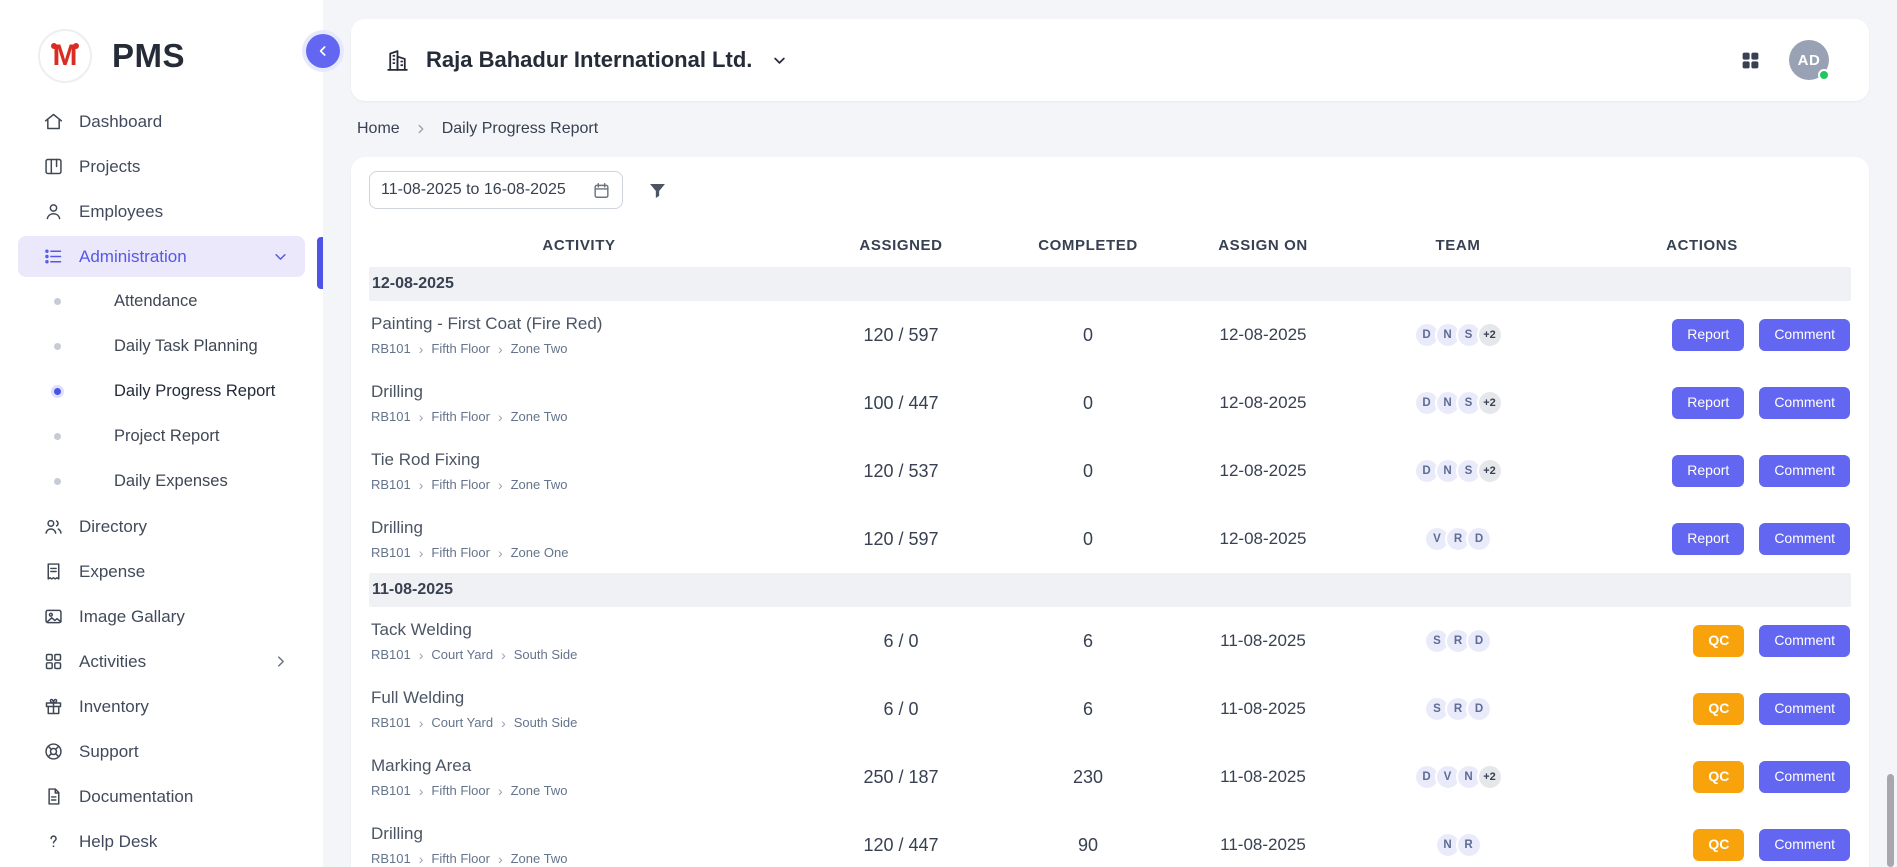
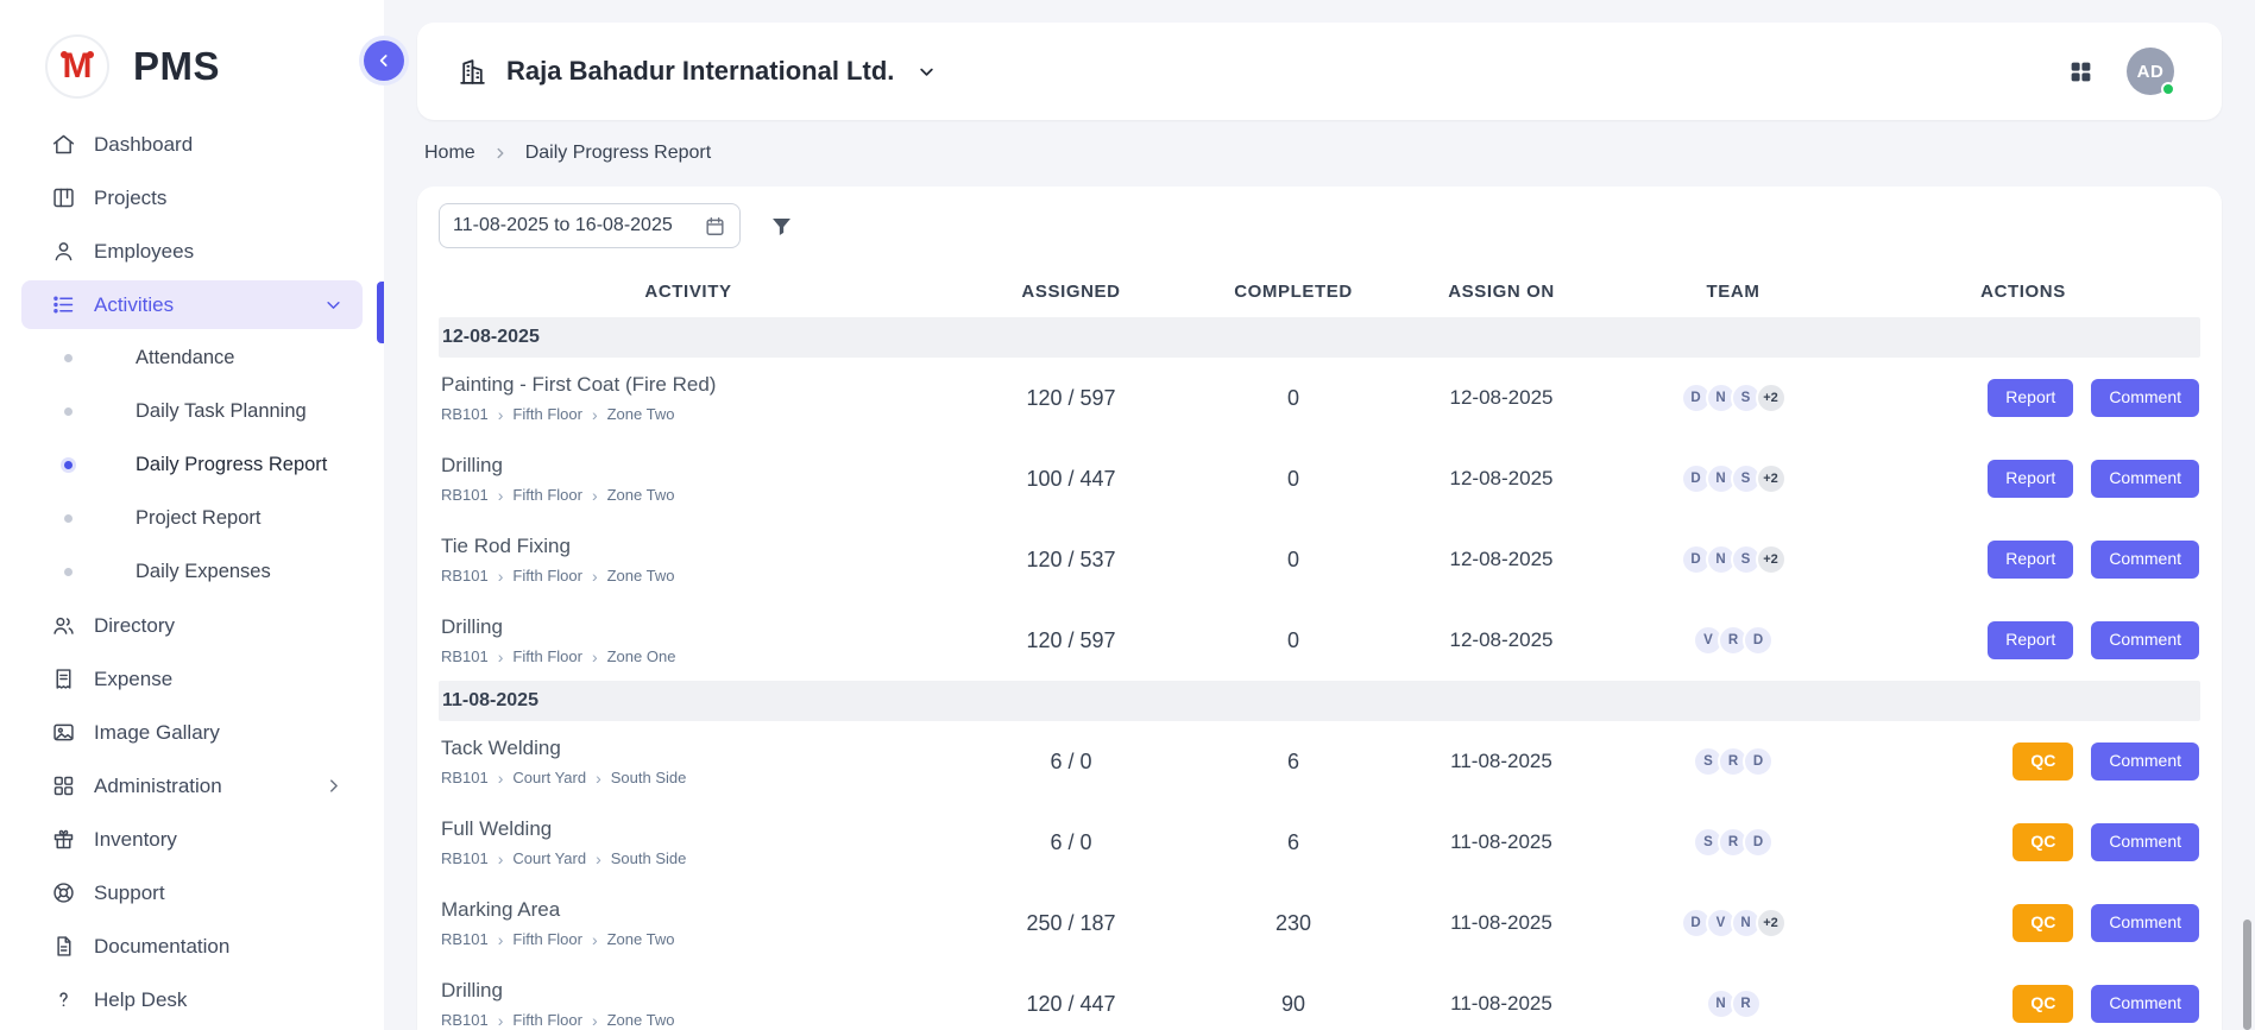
  M
  PMS
  Dashboard
  Projects
  Employees
- Administration
+ Activities
  Attendance
  Daily Task Planning
  Daily Progress Report
  Project Report
  Daily Expenses
  Directory
  Expense
  Image Gallary
- Activities
+ Administration
  Inventory
  Support
  Documentation
  Help Desk
  Raja Bahadur International Ltd.
  AD
  Home
  Daily Progress Report
  11-08-2025 to 16-08-2025
  ACTIVITY
  ASSIGNED
  COMPLETED
  ASSIGN ON
  TEAM
  ACTIONS
  12-08-2025
  Painting - First Coat (Fire Red)
  RB101
  ›
  Fifth Floor
  ›
  Zone Two
  120 / 597
  0
  12-08-2025
  D
  N
  S
  +2
  Report
  Comment
  Drilling
  RB101
  ›
  Fifth Floor
  ›
  Zone Two
  100 / 447
  0
  12-08-2025
  D
  N
  S
  +2
  Report
  Comment
  Tie Rod Fixing
  RB101
  ›
  Fifth Floor
  ›
  Zone Two
  120 / 537
  0
  12-08-2025
  D
  N
  S
  +2
  Report
  Comment
  Drilling
  RB101
  ›
  Fifth Floor
  ›
  Zone One
  120 / 597
  0
  12-08-2025
  V
  R
  D
  Report
  Comment
  11-08-2025
  Tack Welding
  RB101
  ›
  Court Yard
  ›
  South Side
  6 / 0
  6
  11-08-2025
  S
  R
  D
  QC
  Comment
  Full Welding
  RB101
  ›
  Court Yard
  ›
  South Side
  6 / 0
  6
  11-08-2025
  S
  R
  D
  QC
  Comment
  Marking Area
  RB101
  ›
  Fifth Floor
  ›
  Zone Two
  250 / 187
  230
  11-08-2025
  D
  V
  N
  +2
  QC
  Comment
  Drilling
  RB101
  ›
  Fifth Floor
  ›
  Zone Two
  120 / 447
  90
  11-08-2025
  N
  R
  QC
  Comment
